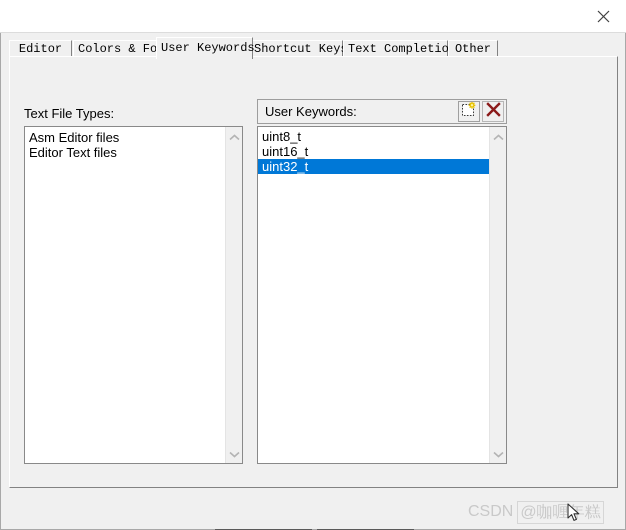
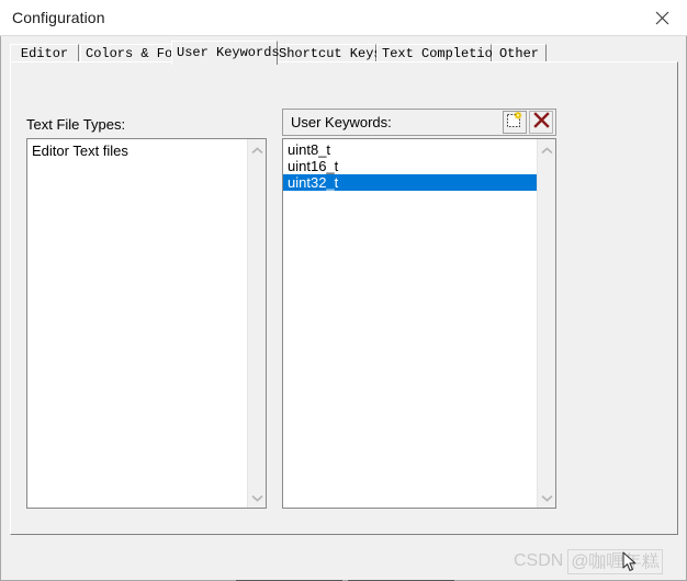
+ Configuration
  Editor
  Colors & Fo
  User Keywords
  Shortcut Key
  Text Completio
  Other
  Text File Types:
- Asm Editor files
  Editor Text files
  User Keywords:
  uint8_t
  uint16_t
  uint32_t
  CSDN
  @咖喱糕
